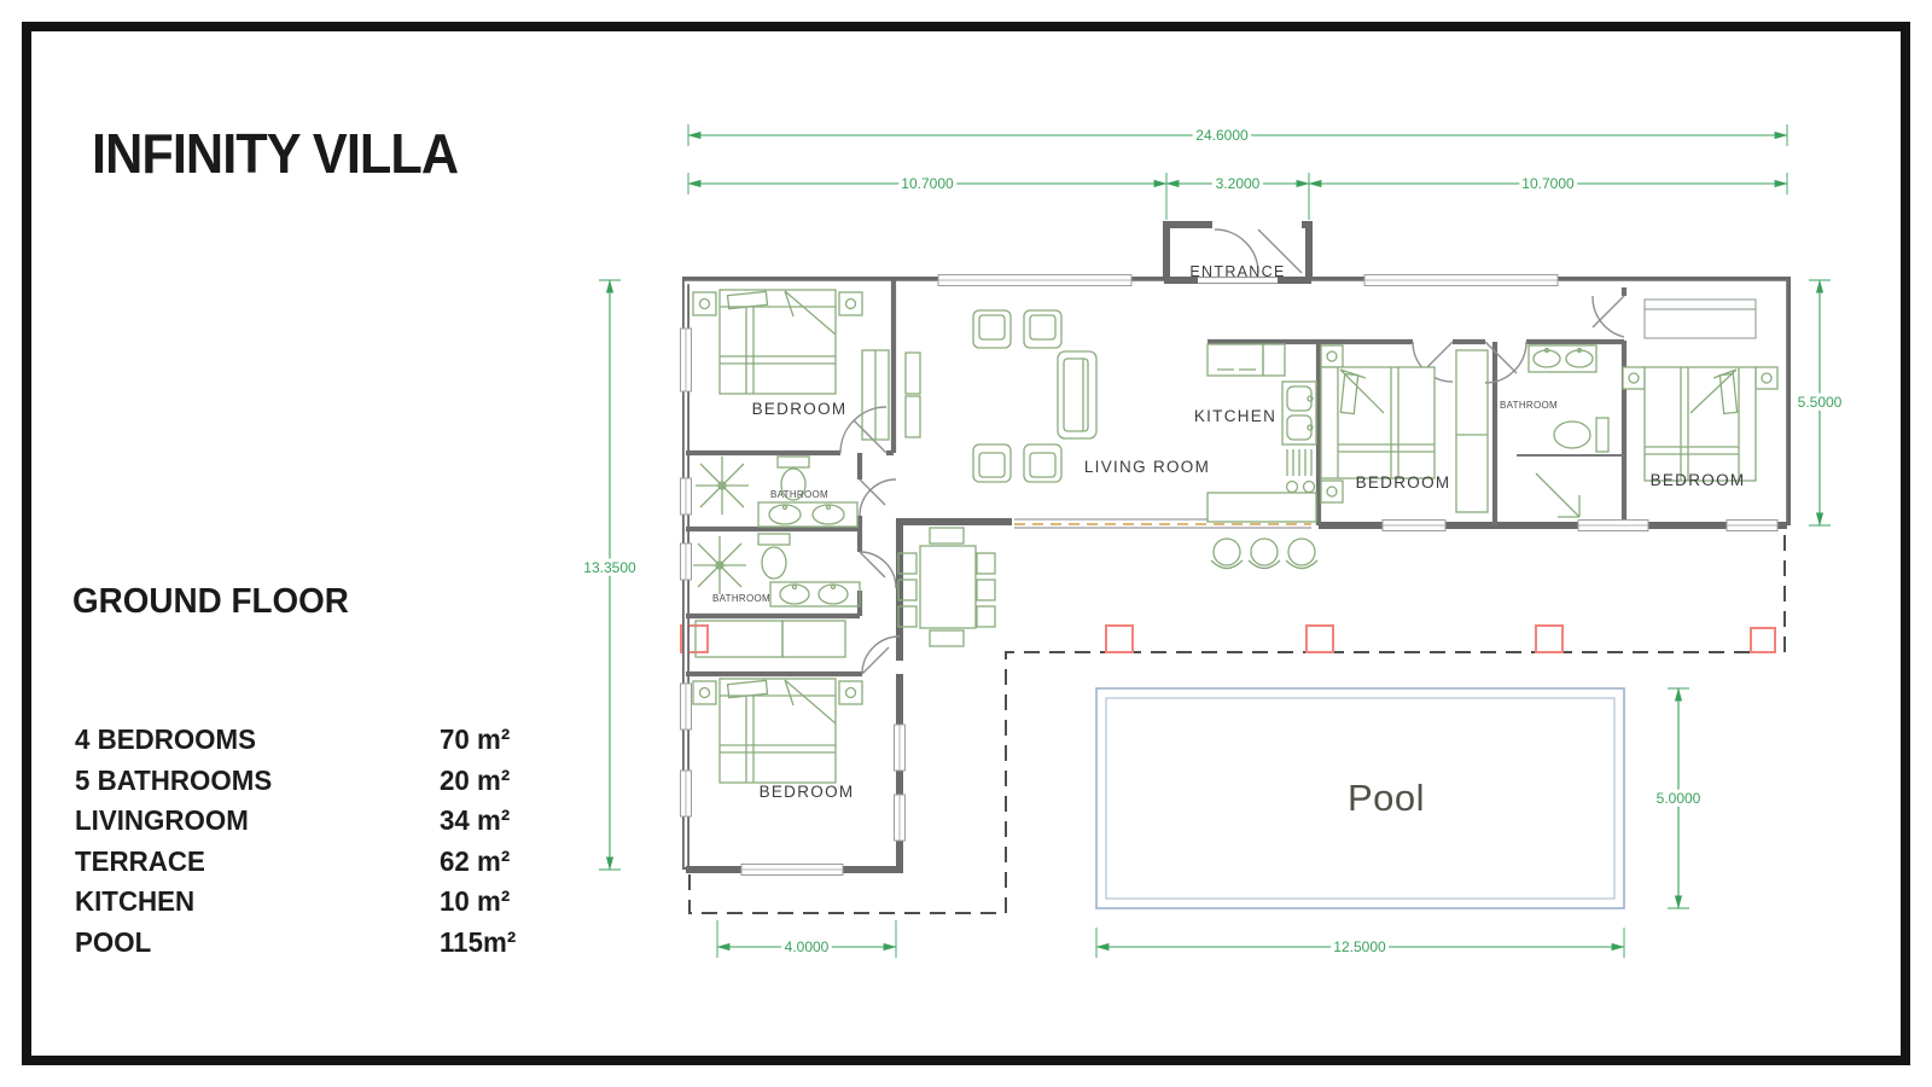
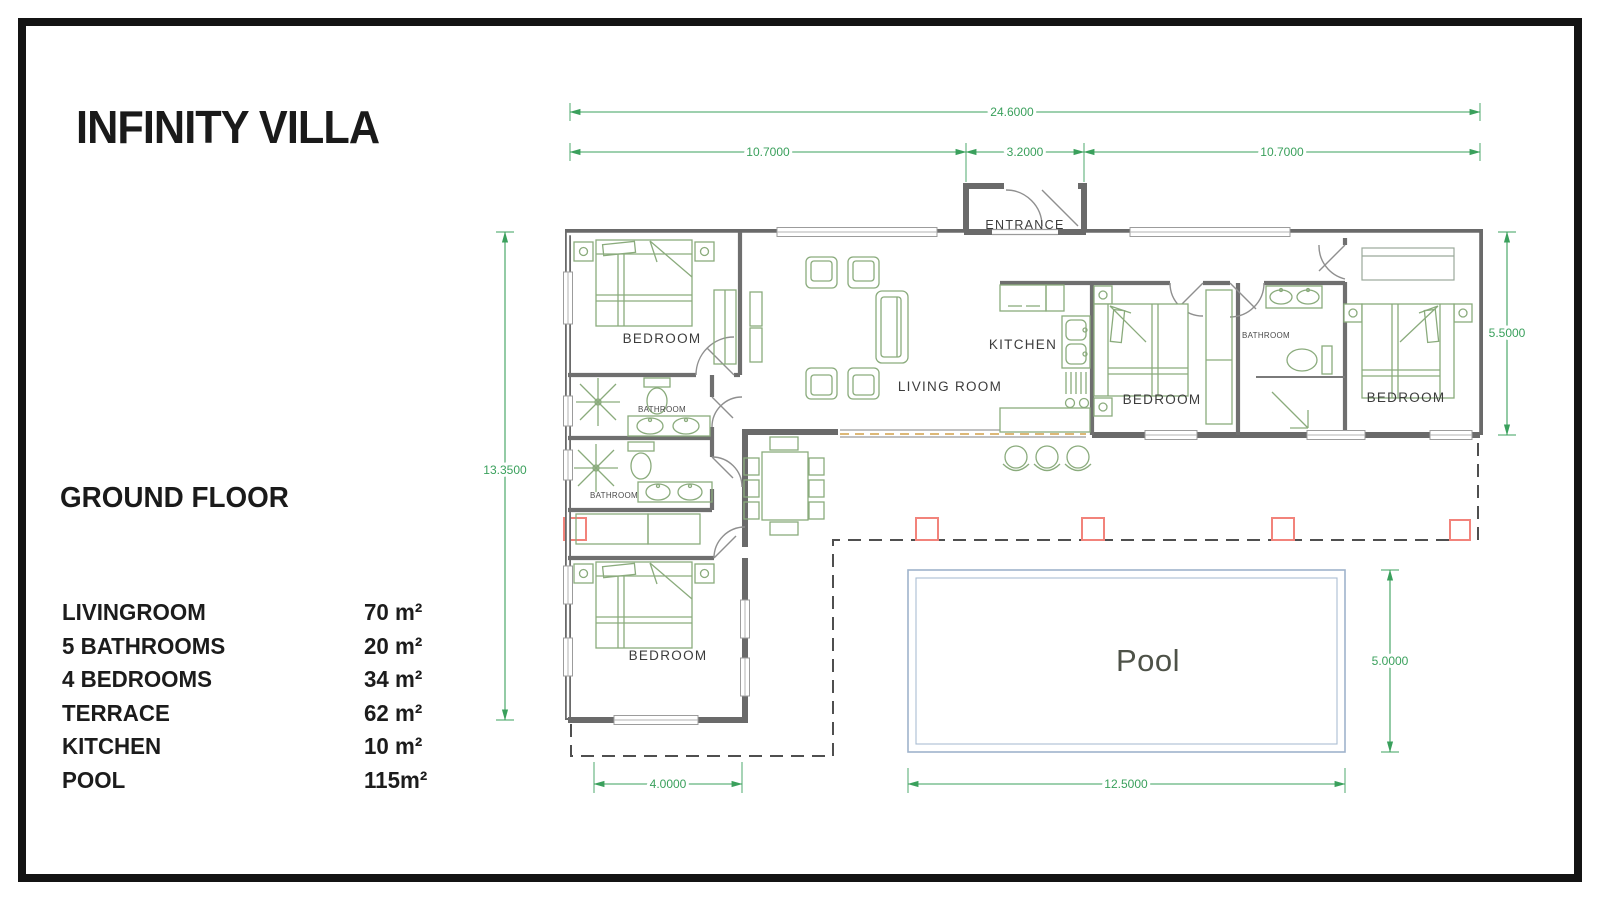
  INFINITY VILLA
  GROUND FLOOR
- 4 BEDROOMS
+ LIVINGROOM
  70 m²
  5 BATHROOMS
  20 m²
- LIVINGROOM
+ 4 BEDROOMS
  34 m²
  TERRACE
  62 m²
  KITCHEN
  10 m²
  POOL
  115m²
  24.6000
  10.7000
  3.2000
  10.7000
  13.3500
  5.5000
  5.0000
  4.0000
  12.5000
  Pool
  ENTRANCE
  BEDROOM
  LIVING ROOM
  KITCHEN
  BEDROOM
  BEDROOM
  BEDROOM
  BATHROOM
  BATHROOM
  BATHROOM
